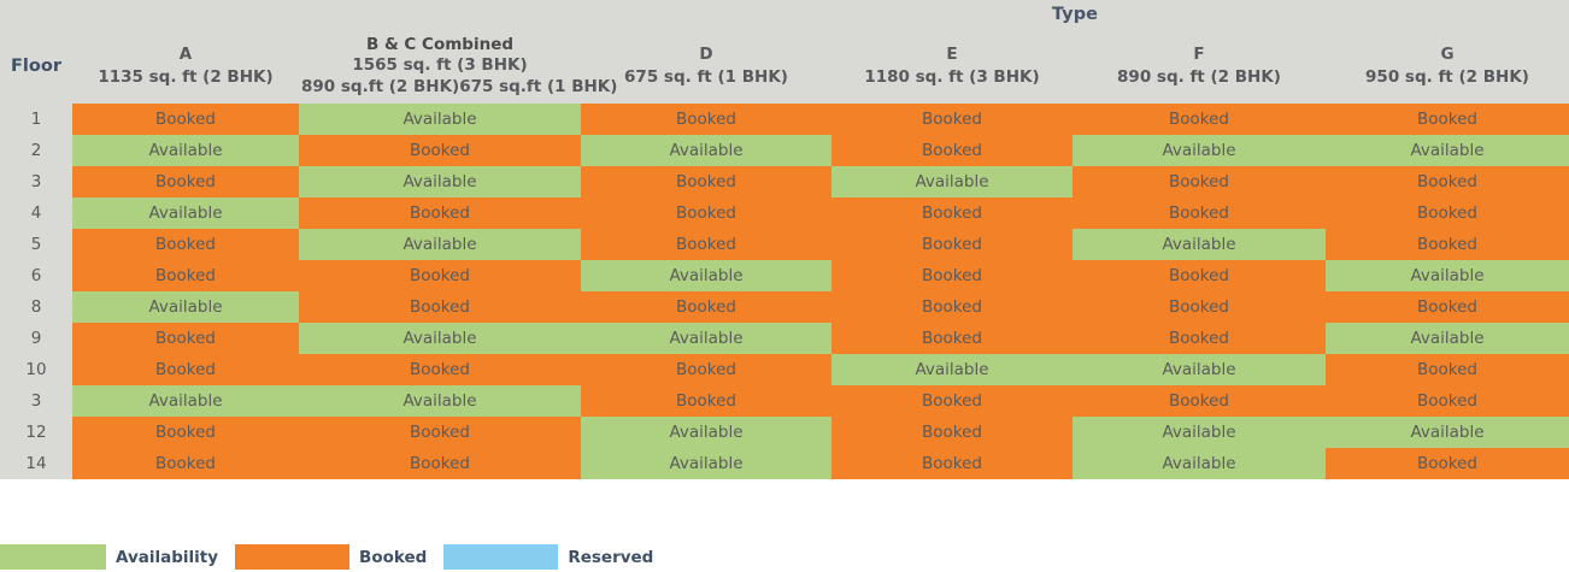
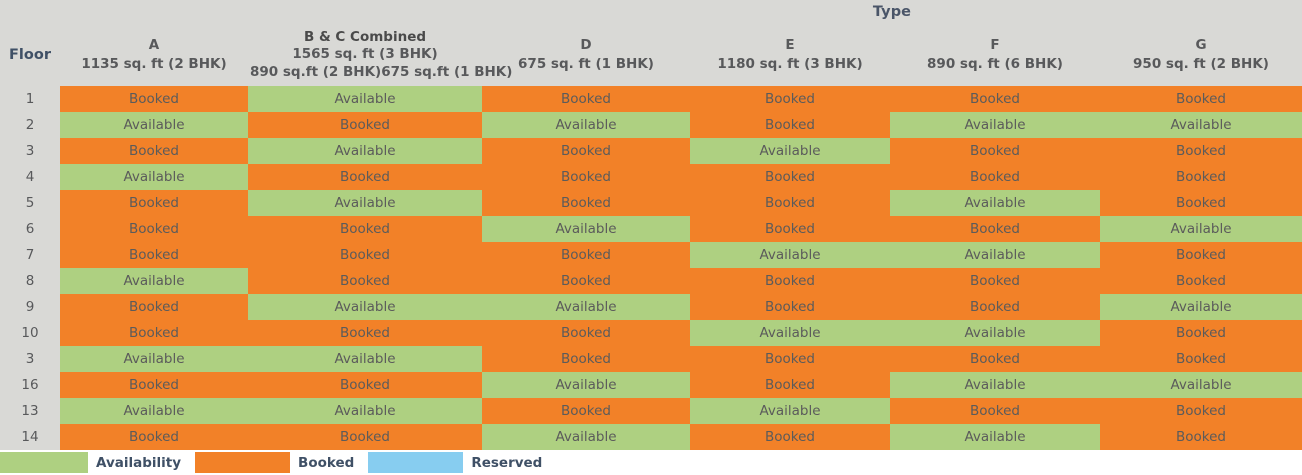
  	Type
- Floor	A1135 sq. ft (2 BHK)	B & C Combined1565 sq. ft (3 BHK)890 sq.ft (2 BHK)675 sq.ft (1 BHK)	D675 sq. ft (1 BHK)	E1180 sq. ft (3 BHK)	F890 sq. ft (2 BHK)	G950 sq. ft (2 BHK)
+ Floor	A1135 sq. ft (2 BHK)	B & C Combined1565 sq. ft (3 BHK)890 sq.ft (2 BHK)675 sq.ft (1 BHK)	D675 sq. ft (1 BHK)	E1180 sq. ft (3 BHK)	F890 sq. ft (6 BHK)	G950 sq. ft (2 BHK)
  1	Booked	Available	Booked	Booked	Booked	Booked
  2	Available	Booked	Available	Booked	Available	Available
  3	Booked	Available	Booked	Available	Booked	Booked
  4	Available	Booked	Booked	Booked	Booked	Booked
  5	Booked	Available	Booked	Booked	Available	Booked
  6	Booked	Booked	Available	Booked	Booked	Available
+ 7	Booked	Booked	Booked	Available	Available	Booked
  8	Available	Booked	Booked	Booked	Booked	Booked
  9	Booked	Available	Available	Booked	Booked	Available
  10	Booked	Booked	Booked	Available	Available	Booked
  3	Available	Available	Booked	Booked	Booked	Booked
- 12	Booked	Booked	Available	Booked	Available	Available
+ 16	Booked	Booked	Available	Booked	Available	Available
+ 13	Available	Available	Booked	Available	Booked	Booked
  14	Booked	Booked	Available	Booked	Available	Booked
  Availability
  Booked
  Reserved
